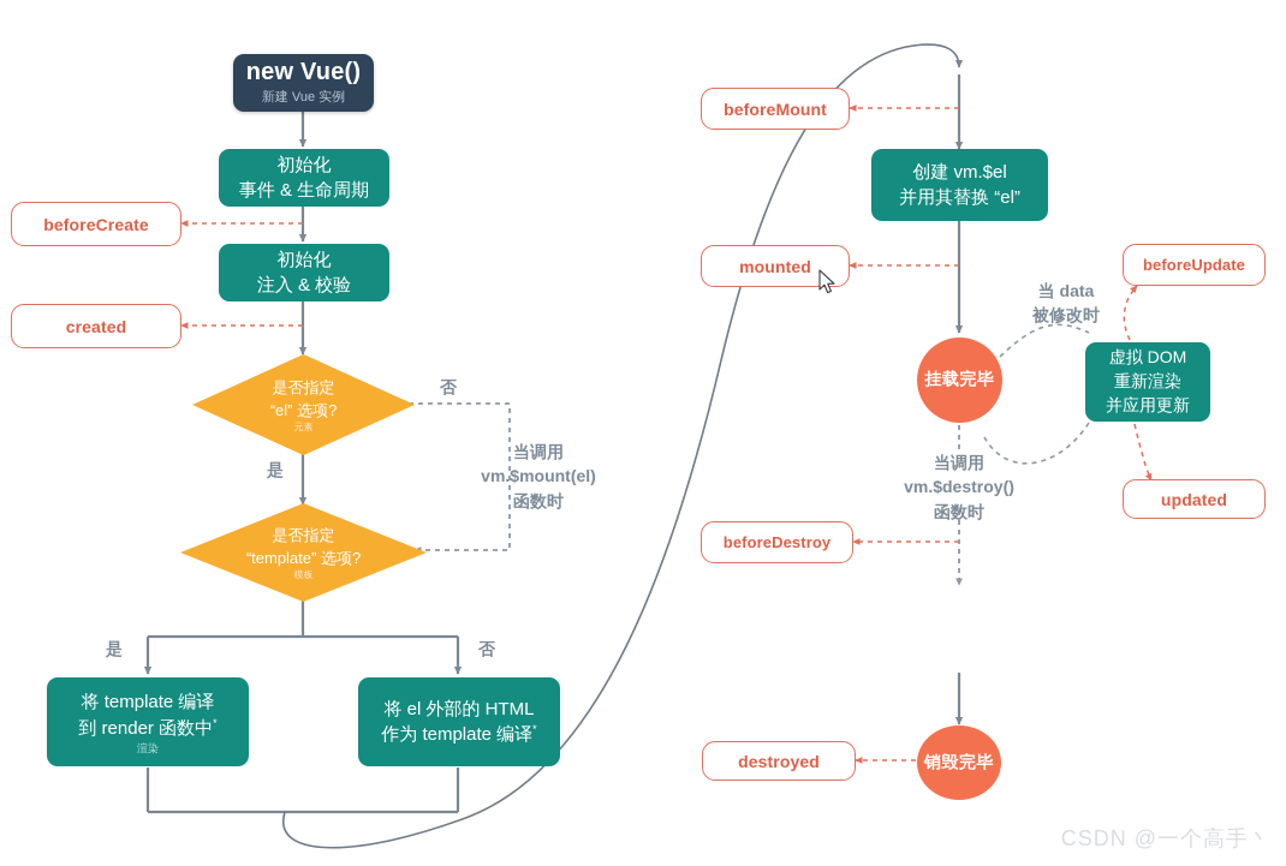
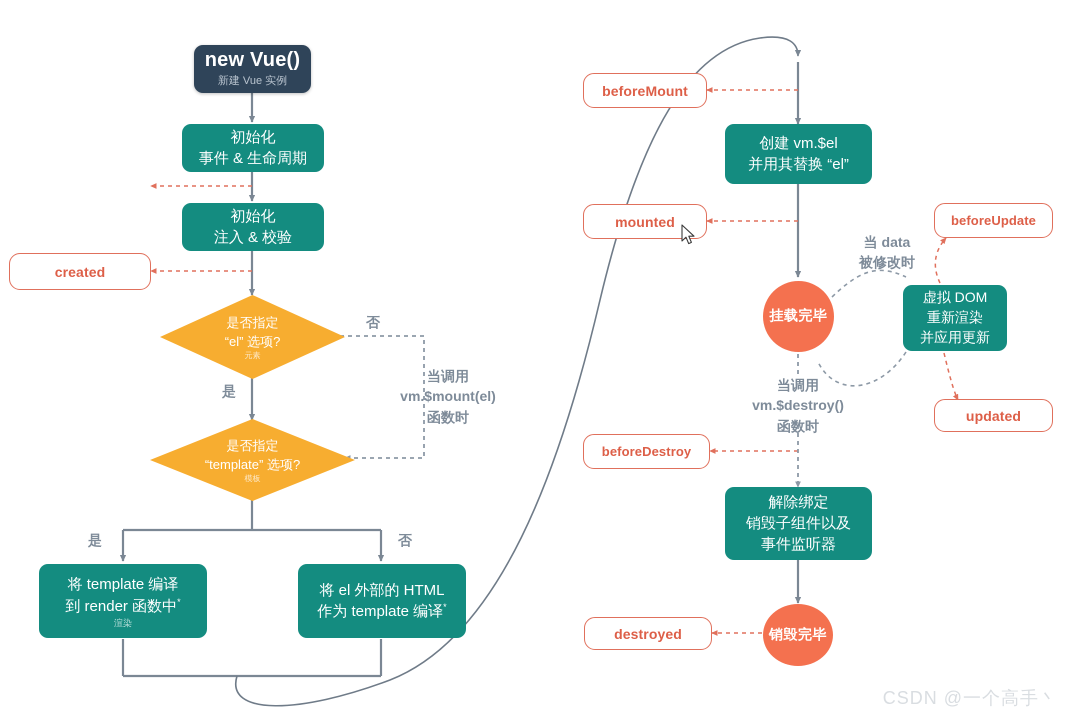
  new Vue()
  新建 Vue 实例
  初始化
  事件 & 生命周期
  初始化
  注入 & 校验
  是否指定
  “el” 选项?
  元素
  是否指定
  “template” 选项?
  模板
  将 template 编译
  到 render 函数中*
  渲染
  将 el 外部的 HTML
  作为 template 编译*
- beforeCreate
  created
  否
  是
  当调用
  vm.$mount(el)
  函数时
  是
  否
  创建 vm.$el
  并用其替换 “el”
  挂载完毕
  虚拟 DOM
  重新渲染
  并应用更新
+ 解除绑定
+ 销毁子组件以及
+ 事件监听器
  销毁完毕
  beforeMount
  mounted
  beforeUpdate
  updated
  beforeDestroy
  destroyed
  当 data
  被修改时
  当调用
  vm.$destroy()
  函数时
  CSDN @一个高手丶
